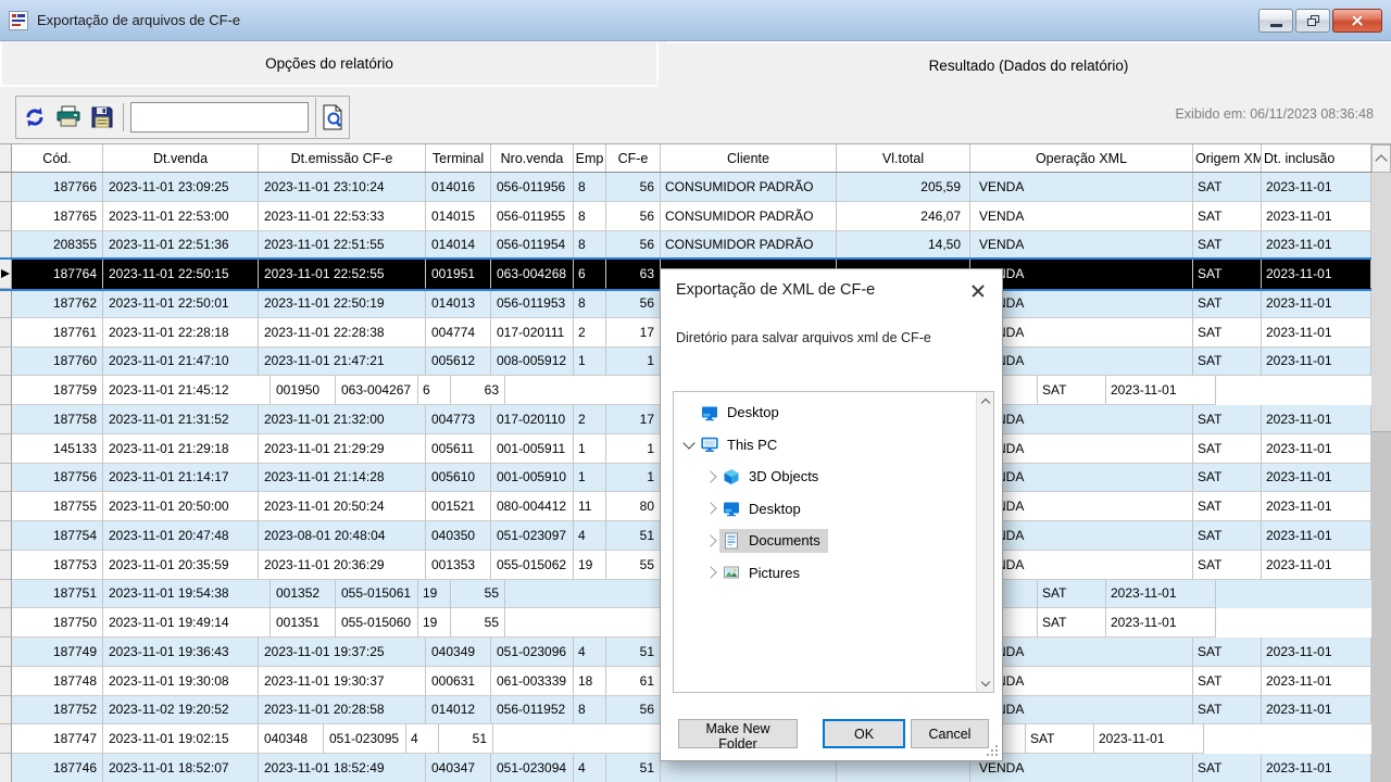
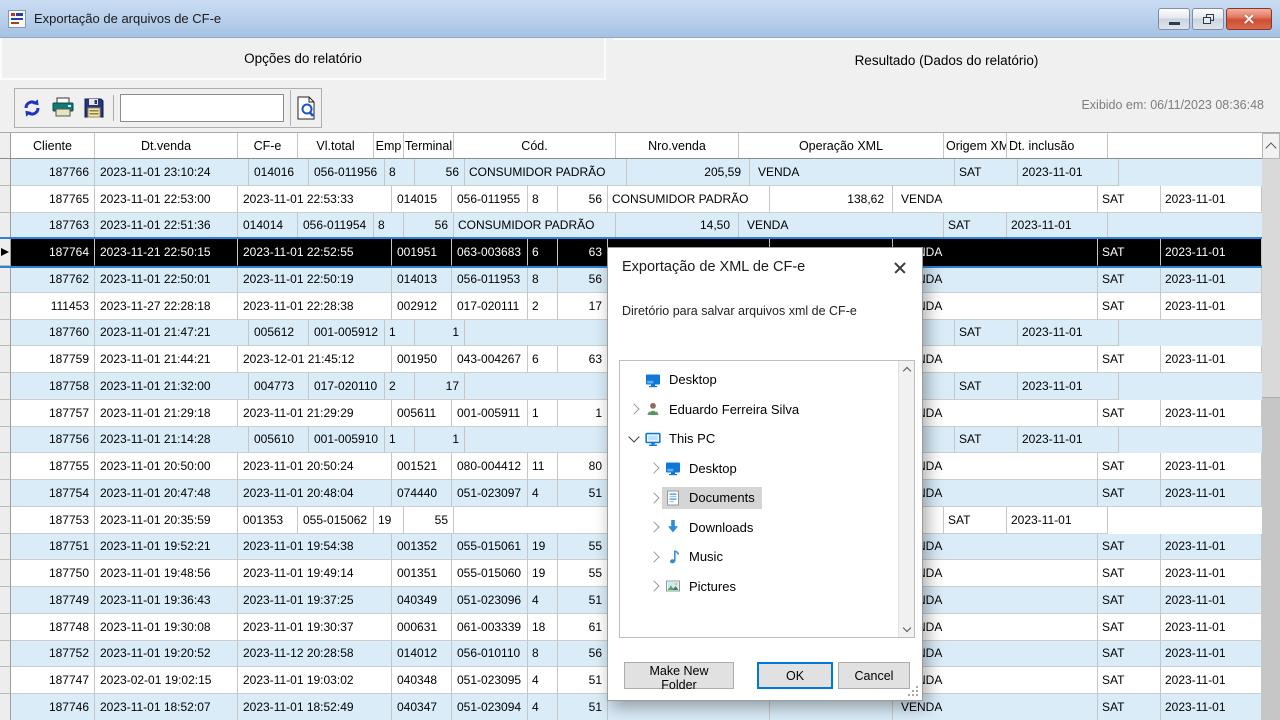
  Exportação de arquivos de CF-e
  Opções do relatório
  Resultado (Dados do relatório)
  Exibido em: 06/11/2023 08:36:48
- Cód.
+ Cliente
  Dt.venda
- Dt.emissão CF-e
- Terminal
+ CF-e
- Nro.venda
+ Vl.total
  Emp
- CF-e
+ Terminal
- Cliente
+ Cód.
- Vl.total
+ Nro.venda
  Operação XML
  Origem XM
  Dt. inclusão
  187766
- 2023-11-01 23:09:25
  2023-11-01 23:10:24
  014016
  056-011956
  8
  56
  CONSUMIDOR PADRÃO
  205,59
  VENDA
  SAT
  2023-11-01
  187765
  2023-11-01 22:53:00
  2023-11-01 22:53:33
  014015
  056-011955
  8
  56
  CONSUMIDOR PADRÃO
- 246,07
+ 138,62
  VENDA
  SAT
  2023-11-01
- 208355
+ 187763
  2023-11-01 22:51:36
- 2023-11-01 22:51:55
  014014
  056-011954
  8
  56
  CONSUMIDOR PADRÃO
  14,50
  VENDA
  SAT
  2023-11-01
  187764
- 2023-11-01 22:50:15
+ 2023-11-21 22:50:15
  2023-11-01 22:52:55
  001951
- 063-004268
+ 063-003683
  6
  63
  SAT
  2023-11-01
  187762
  2023-11-01 22:50:01
  2023-11-01 22:50:19
  014013
  056-011953
  8
  56
  SAT
  2023-11-01
- 187761
+ 111453
- 2023-11-01 22:28:18
+ 2023-11-27 22:28:18
  2023-11-01 22:28:38
- 004774
+ 002912
  017-020111
  2
  17
  SAT
  2023-11-01
  187760
- 2023-11-01 21:47:10
  2023-11-01 21:47:21
  005612
- 008-005912
+ 001-005912
  1
  1
  SAT
  2023-11-01
  187759
+ 2023-11-01 21:44:21
- 2023-11-01 21:45:12
+ 2023-12-01 21:45:12
  001950
- 063-004267
+ 043-004267
  6
  63
  SAT
  2023-11-01
  187758
- 2023-11-01 21:31:52
  2023-11-01 21:32:00
  004773
  017-020110
  2
  17
  SAT
  2023-11-01
- 145133
+ 187757
  2023-11-01 21:29:18
  2023-11-01 21:29:29
  005611
  001-005911
  1
  1
  SAT
  2023-11-01
  187756
- 2023-11-01 21:14:17
  2023-11-01 21:14:28
  005610
  001-005910
  1
  1
  SAT
  2023-11-01
  187755
  2023-11-01 20:50:00
  2023-11-01 20:50:24
  001521
  080-004412
  11
  80
  SAT
  2023-11-01
  187754
  2023-11-01 20:47:48
- 2023-08-01 20:48:04
+ 2023-11-01 20:48:04
- 040350
+ 074440
  051-023097
  4
  51
  SAT
  2023-11-01
  187753
  2023-11-01 20:35:59
- 2023-11-01 20:36:29
  001353
  055-015062
  19
  55
  SAT
  2023-11-01
  187751
+ 2023-11-01 19:52:21
  2023-11-01 19:54:38
  001352
  055-015061
  19
  55
  SAT
  2023-11-01
  187750
+ 2023-11-01 19:48:56
  2023-11-01 19:49:14
  001351
  055-015060
  19
  55
  SAT
  2023-11-01
  187749
  2023-11-01 19:36:43
  2023-11-01 19:37:25
  040349
  051-023096
  4
  51
  SAT
  2023-11-01
  187748
  2023-11-01 19:30:08
  2023-11-01 19:30:37
  000631
  061-003339
  18
  61
  SAT
  2023-11-01
  187752
- 2023-11-02 19:20:52
+ 2023-11-01 19:20:52
- 2023-11-01 20:28:58
+ 2023-11-12 20:28:58
  014012
- 056-011952
+ 056-010110
  8
  56
  SAT
  2023-11-01
  187747
- 2023-11-01 19:02:15
+ 2023-02-01 19:02:15
+ 2023-11-01 19:03:02
  040348
  051-023095
  4
  51
  SAT
  2023-11-01
  187746
  2023-11-01 18:52:07
  2023-11-01 18:52:49
  040347
  051-023094
  4
  51
  VENDA
  SAT
  2023-11-01
  Exportação de XML de CF-e
  Diretório para salvar arquivos xml de CF-e
  Desktop
+ Eduardo Ferreira Silva
  This PC
- 3D Objects
  Desktop
  Documents
+ Downloads
+ Music
  Pictures
  Make New Folder
  OK
  Cancel
